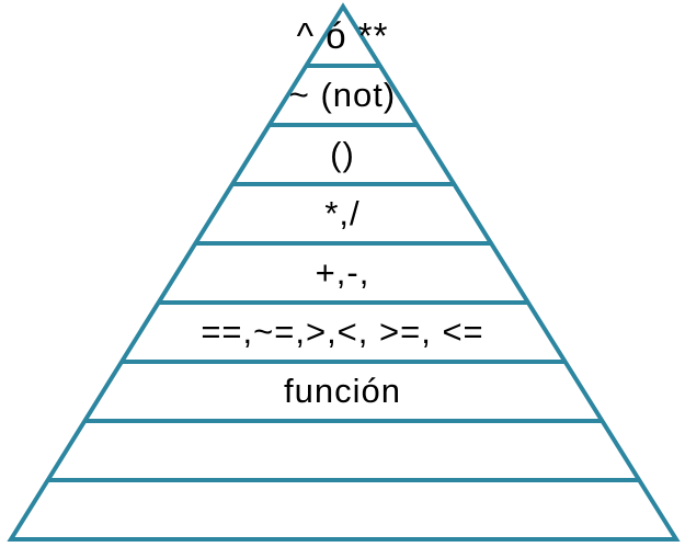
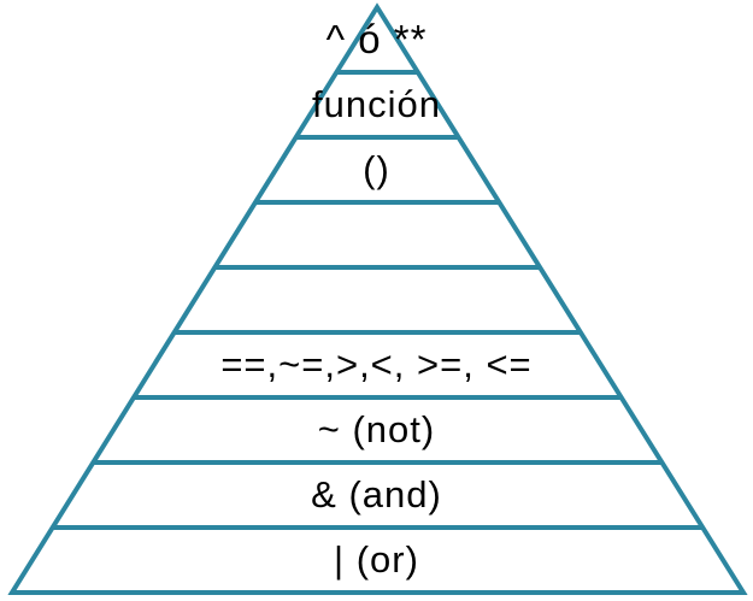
  ^ ó **
- ~ (not)
+ función
  ()
- *,/
- +,-,
  ==,~=,>,<, >=, <=
- función
+ ~ (not)
+ & (and)
+ | (or)
